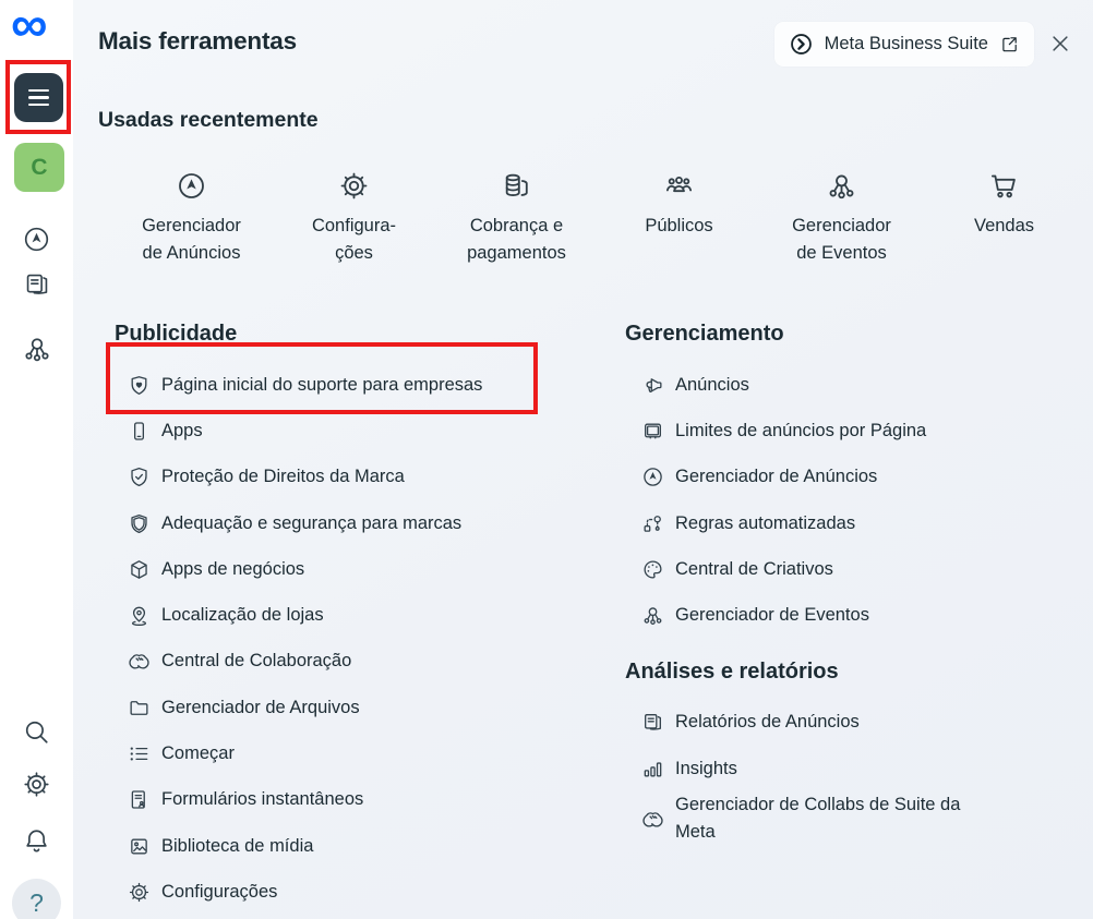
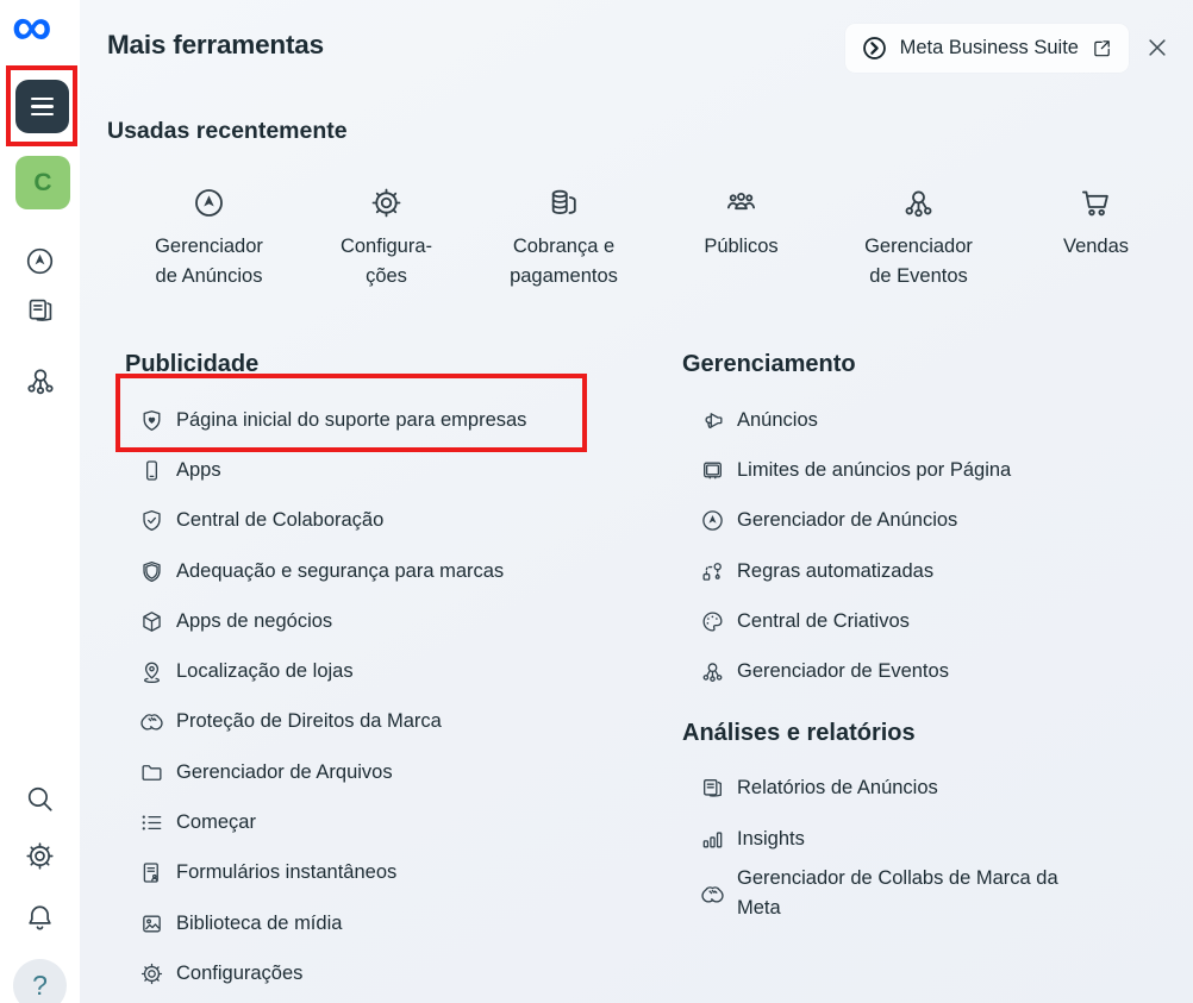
  ∞
  C
  ?
  Mais ferramentas
  Meta Business Suite
  Usadas recentemente
  Gerenciador
  de Anúncios
  Configura-
  ções
  Cobrança e
  pagamentos
  Públicos
  Gerenciador
  de Eventos
  Vendas
  Publicidade
  Página inicial do suporte para empresas
  Apps
- Proteção de Direitos da Marca
+ Central de Colaboração
  Adequação e segurança para marcas
  Apps de negócios
  Localização de lojas
- Central de Colaboração
+ Proteção de Direitos da Marca
  Gerenciador de Arquivos
  Começar
  Formulários instantâneos
  Biblioteca de mídia
  Configurações
  Gerenciamento
  Anúncios
  Limites de anúncios por Página
  Gerenciador de Anúncios
  Regras automatizadas
  Central de Criativos
  Gerenciador de Eventos
  Análises e relatórios
  Relatórios de Anúncios
  Insights
- Gerenciador de Collabs de Suite da Meta
+ Gerenciador de Collabs de Marca da Meta
